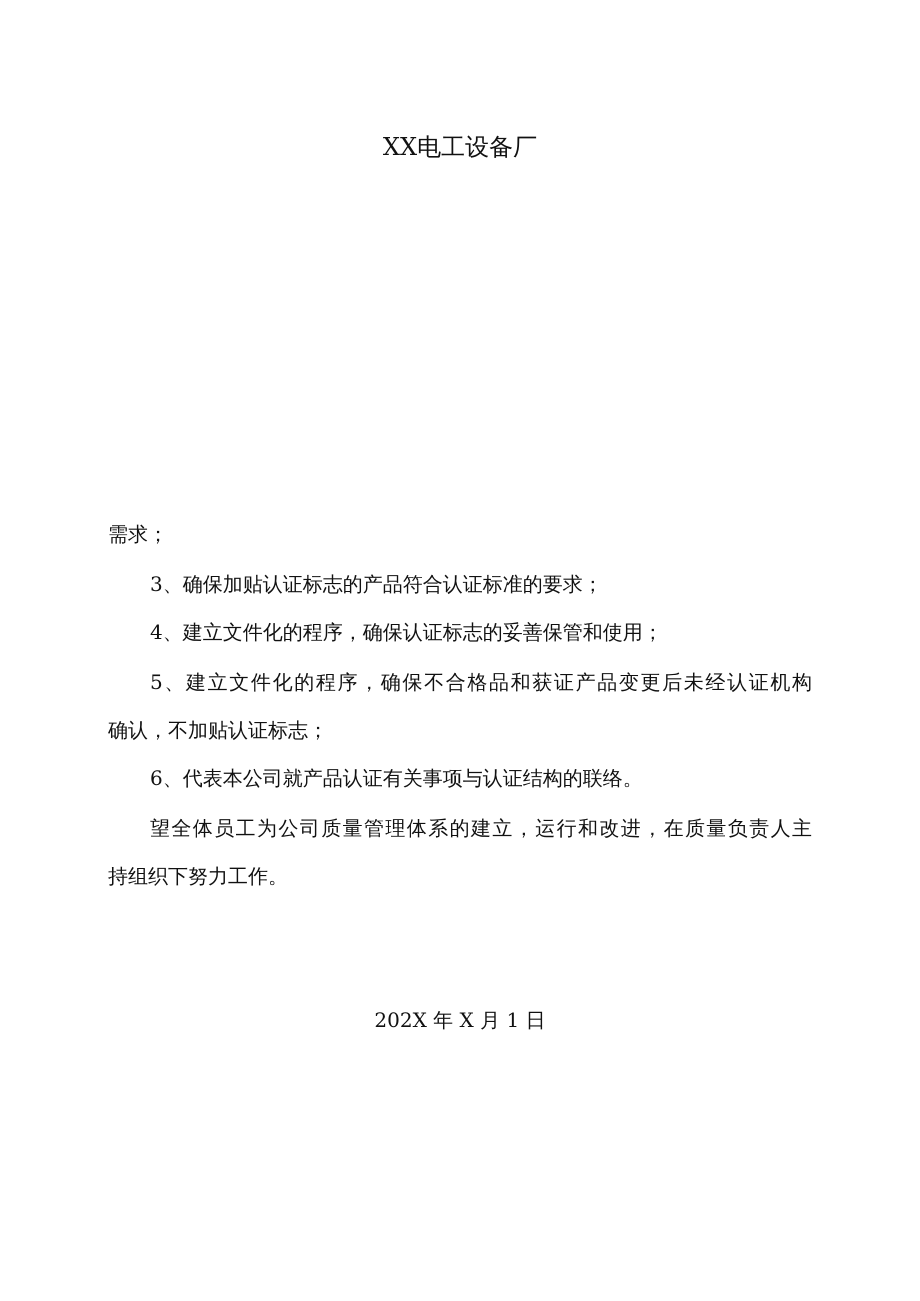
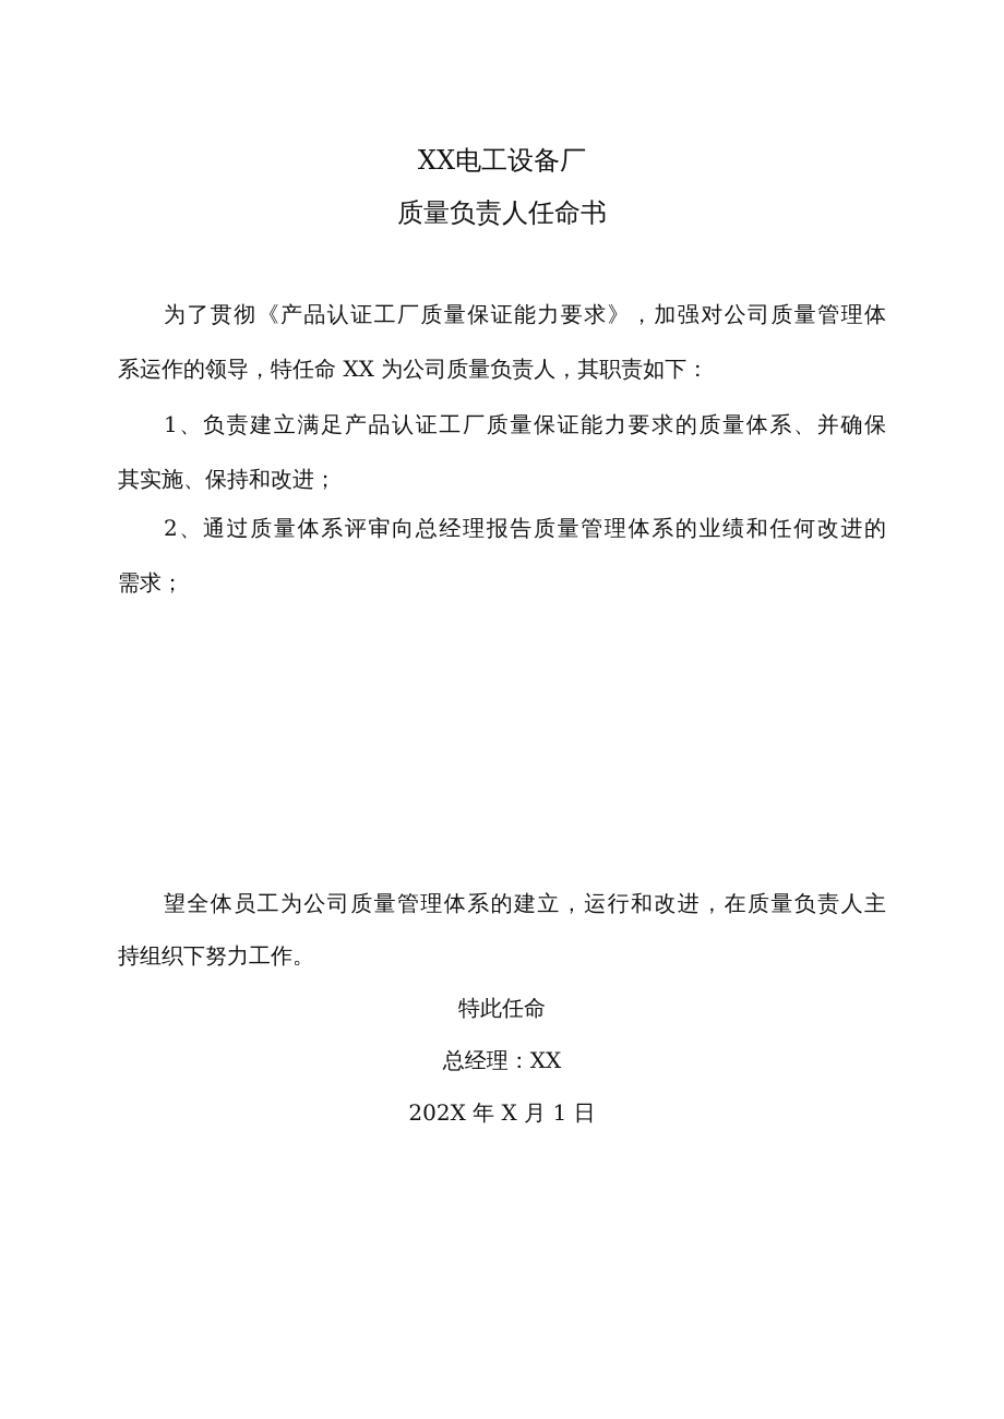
  XX电工设备厂
+ 质量负责人任命书
+ 为了贯彻《产品认证工厂质量保证能力要求》，加强对公司质量管理体
+ 系运作的领导，特任命 XX 为公司质量负责人，其职责如下：
+ 1、负责建立满足产品认证工厂质量保证能力要求的质量体系、并确保
+ 其实施、保持和改进；
+ 2、通过质量体系评审向总经理报告质量管理体系的业绩和任何改进的
  需求；
- 3、确保加贴认证标志的产品符合认证标准的要求；
- 4、建立文件化的程序，确保认证标志的妥善保管和使用；
- 5、建立文件化的程序，确保不合格品和获证产品变更后未经认证机构
- 确认，不加贴认证标志；
- 6、代表本公司就产品认证有关事项与认证结构的联络。
  望全体员工为公司质量管理体系的建立，运行和改进，在质量负责人主
  持组织下努力工作。
+ 特此任命
+ 总经理：XX
  202X 年 X 月 1 日
